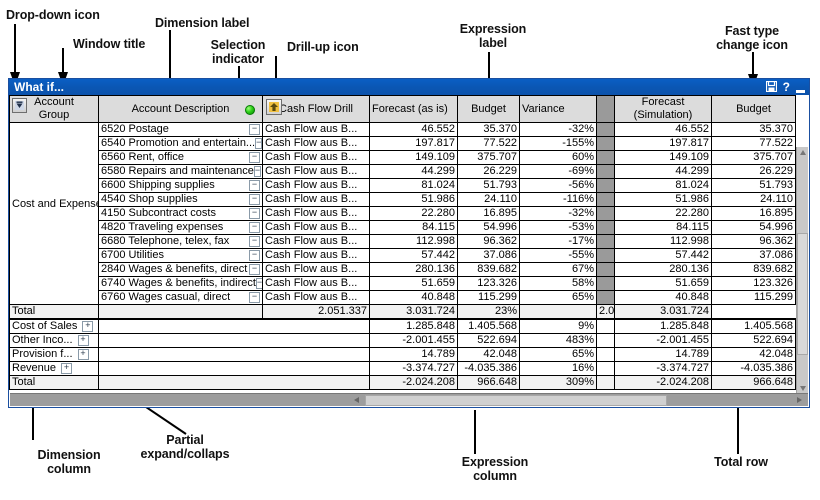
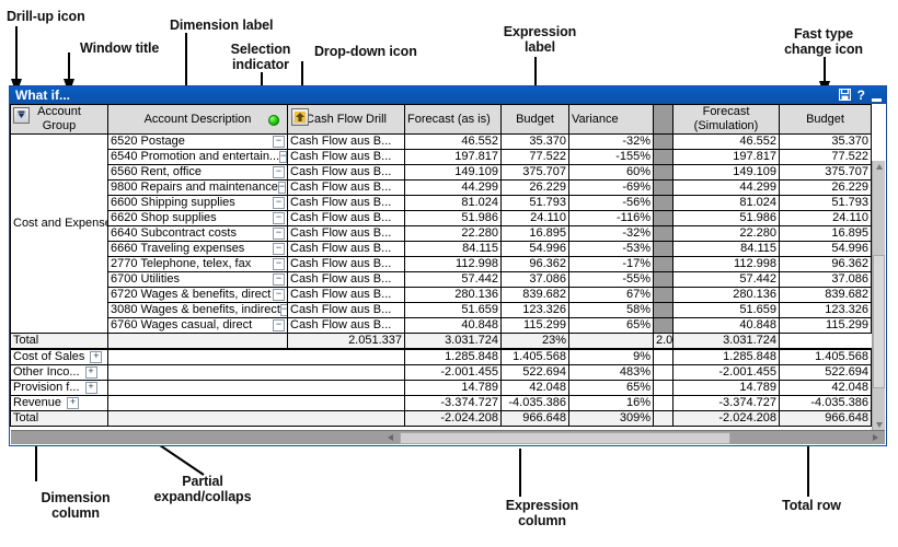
- Drop-down icon
+ Drill-up icon
  Window title
  Dimension label
  Selection
  indicator
- Drill-up icon
+ Drop-down icon
  Expression
  label
  Fast type
  change icon
  Dimension
  column
  Partial
  expand/collaps
  Expression
  column
  Total row
  What if...
  ?
  Account Group	Account Description	Cash Flow Drill	Forecast (as is)	Budget	Variance		Forecast (Simulation)	Budget
  Cost and Expens	6520 Postage −	Cash Flow aus B...	46.552	35.370	-32%		46.552	35.370
  6540 Promotion and entertain...−	Cash Flow aus B...	197.817	77.522	-155%		197.817	77.522
  6560 Rent, office −	Cash Flow aus B...	149.109	375.707	60%		149.109	375.707
- 6580 Repairs and maintenance−	Cash Flow aus B...	44.299	26.229	-69%		44.299	26.229
+ 9800 Repairs and maintenance−	Cash Flow aus B...	44.299	26.229	-69%		44.299	26.229
  6600 Shipping supplies −	Cash Flow aus B...	81.024	51.793	-56%		81.024	51.793
- 4540 Shop supplies −	Cash Flow aus B...	51.986	24.110	-116%		51.986	24.110
+ 6620 Shop supplies −	Cash Flow aus B...	51.986	24.110	-116%		51.986	24.110
- 4150 Subcontract costs −	Cash Flow aus B...	22.280	16.895	-32%		22.280	16.895
+ 6640 Subcontract costs −	Cash Flow aus B...	22.280	16.895	-32%		22.280	16.895
- 4820 Traveling expenses −	Cash Flow aus B...	84.115	54.996	-53%		84.115	54.996
+ 6660 Traveling expenses −	Cash Flow aus B...	84.115	54.996	-53%		84.115	54.996
- 6680 Telephone, telex, fax −	Cash Flow aus B...	112.998	96.362	-17%		112.998	96.362
+ 2770 Telephone, telex, fax −	Cash Flow aus B...	112.998	96.362	-17%		112.998	96.362
  6700 Utilities −	Cash Flow aus B...	57.442	37.086	-55%		57.442	37.086
- 2840 Wages & benefits, direct −	Cash Flow aus B...	280.136	839.682	67%		280.136	839.682
+ 6720 Wages & benefits, direct −	Cash Flow aus B...	280.136	839.682	67%		280.136	839.682
- 6740 Wages & benefits, indirect−	Cash Flow aus B...	51.659	123.326	58%		51.659	123.326
+ 3080 Wages & benefits, indirect−	Cash Flow aus B...	51.659	123.326	58%		51.659	123.326
  6760 Wages casual, direct −	Cash Flow aus B...	40.848	115.299	65%		40.848	115.299
  Total		2.051.337	3.031.724	23%		2.0	3.031.724
  Cost of Sales +		1.285.848	1.405.568	9%		1.285.848	1.405.568
  Other Inco... +		-2.001.455	522.694	483%		-2.001.455	522.694
  Provision f... +		14.789	42.048	65%		14.789	42.048
  Revenue +		-3.374.727	-4.035.386	16%		-3.374.727	-4.035.386
  Total		-2.024.208	966.648	309%		-2.024.208	966.648
